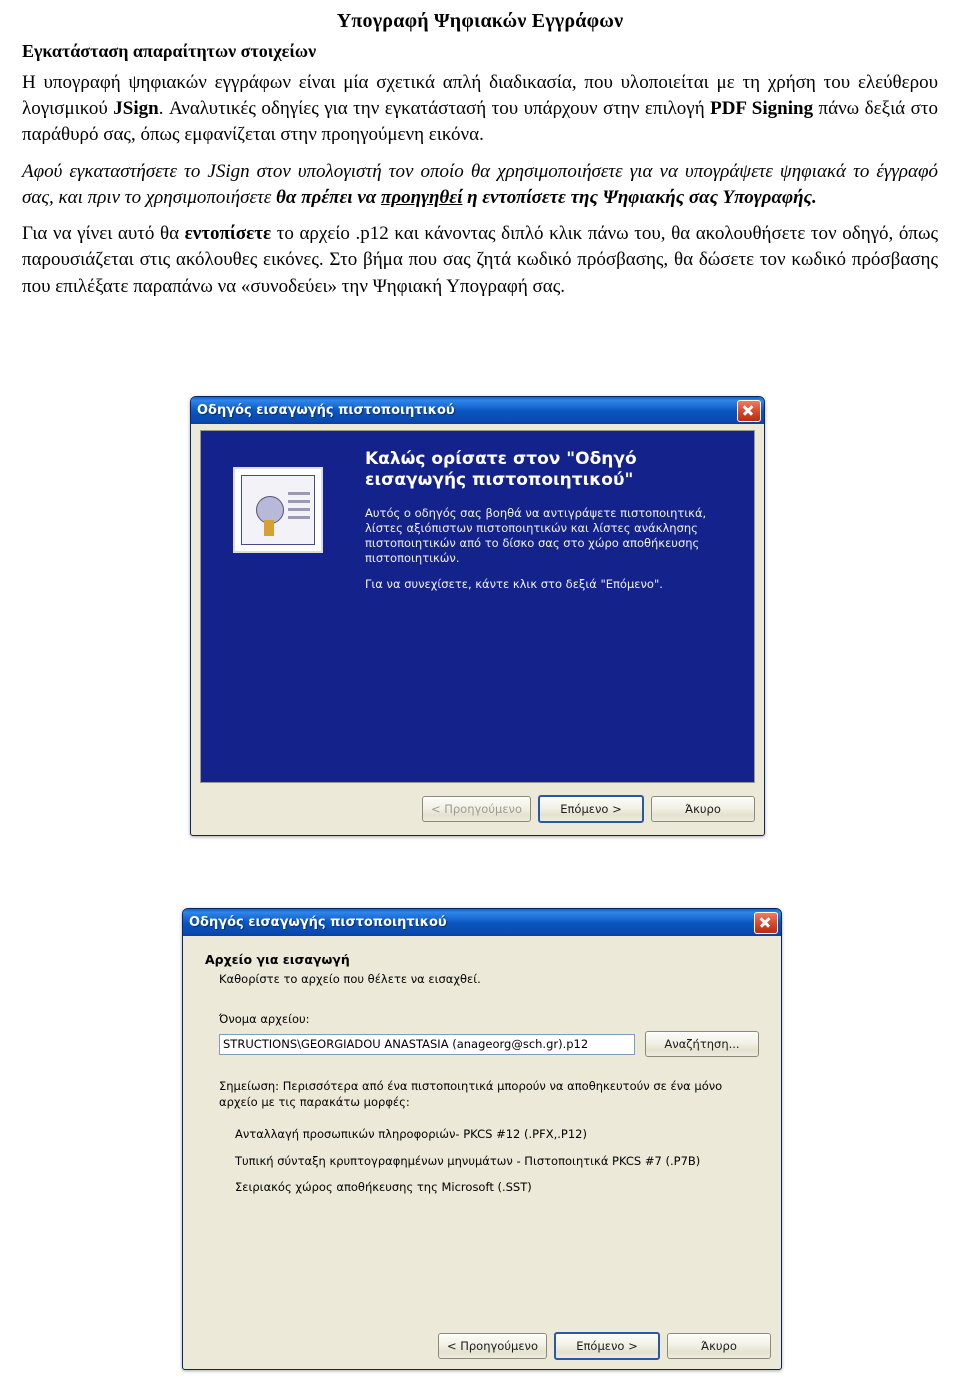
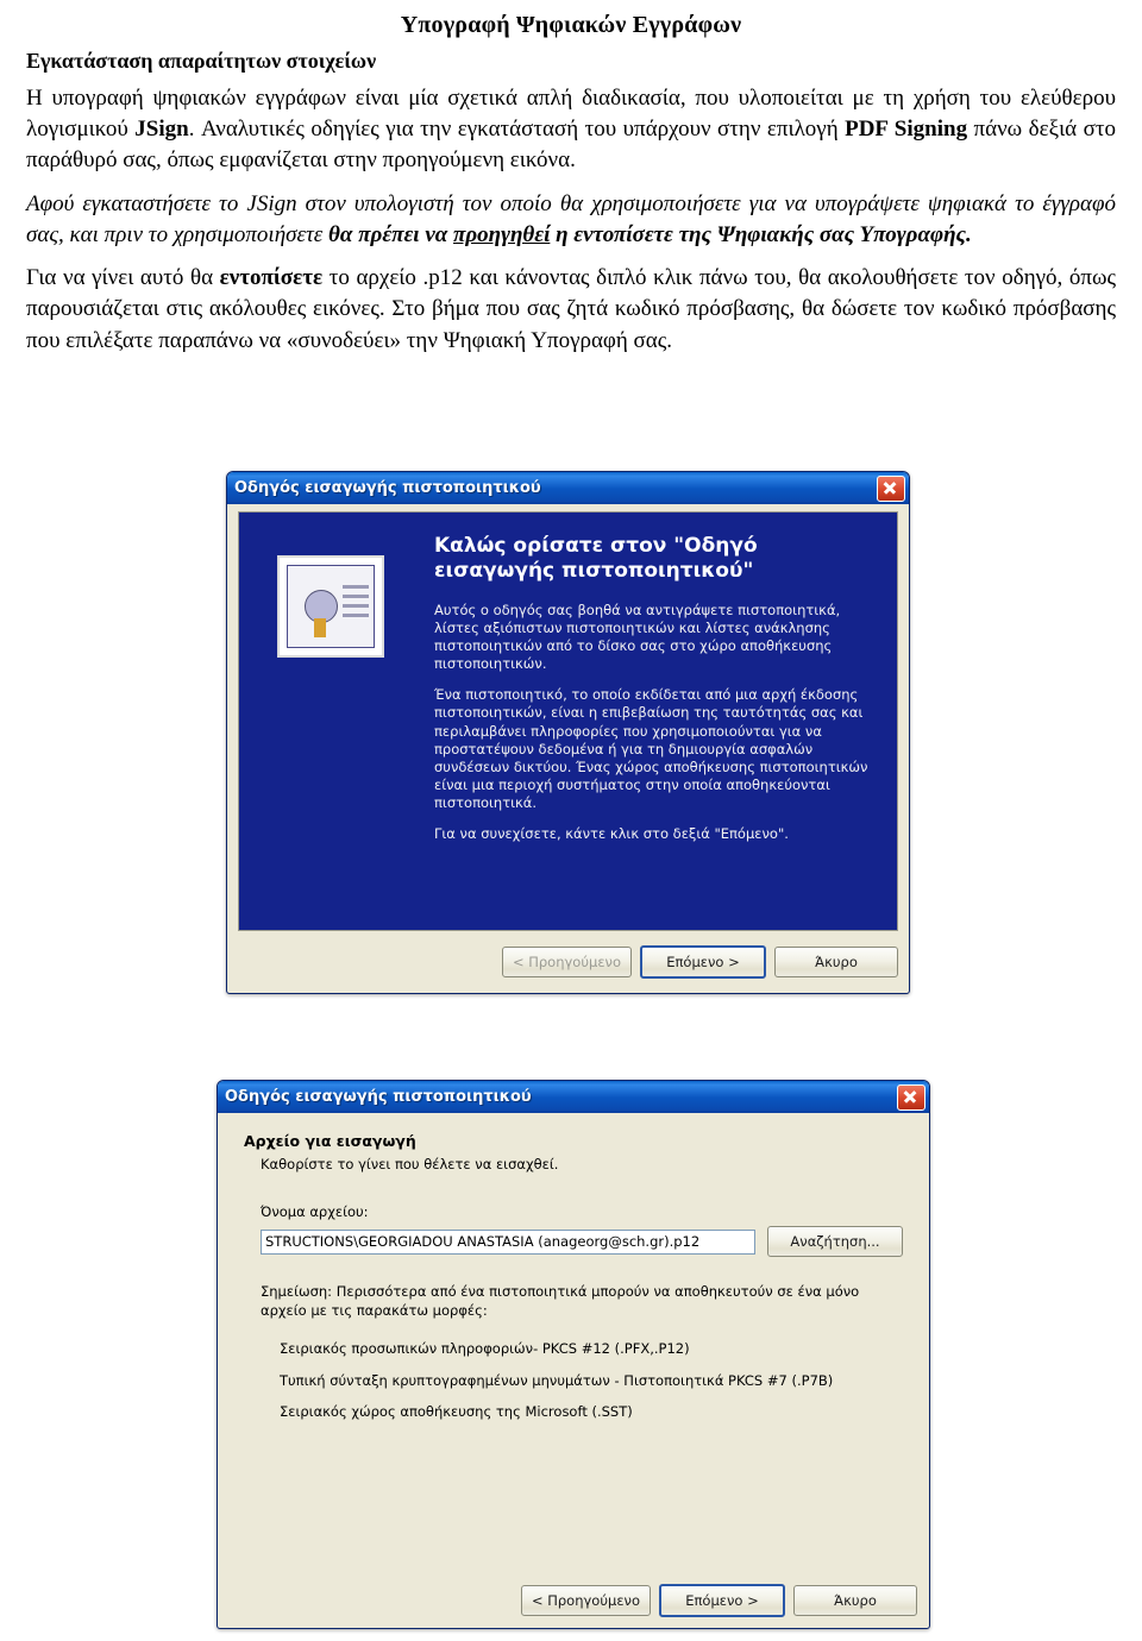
  Υπογραφή Ψηφιακών Εγγράφων
  Εγκατάσταση απαραίτητων στοιχείων
  Η υπογραφή ψηφιακών εγγράφων είναι μία σχετικά απλή διαδικασία, που υλοποιείται με τη χρήση του ελεύθερου λογισμικού JSign. Αναλυτικές οδηγίες για την εγκατάστασή του υπάρχουν στην επιλογή PDF Signing πάνω δεξιά στο παράθυρό σας, όπως εμφανίζεται στην προηγούμενη εικόνα.
  Αφού εγκαταστήσετε το JSign στον υπολογιστή τον οποίο θα χρησιμοποιήσετε για να υπογράψετε ψηφιακά το έγγραφό σας, και πριν το χρησιμοποιήσετε θα πρέπει να προηγηθεί η εντοπίσετε της Ψηφιακής σας Υπογραφής.
  Για να γίνει αυτό θα εντοπίσετε το αρχείο .p12 και κάνοντας διπλό κλικ πάνω του, θα ακολουθήσετε τον οδηγό, όπως παρουσιάζεται στις ακόλουθες εικόνες. Στο βήμα που σας ζητά κωδικό πρόσβασης, θα δώσετε τον κωδικό πρόσβασης που επιλέξατε παραπάνω να «συνοδεύει» την Ψηφιακή Υπογραφή σας.
  Οδηγός εισαγωγής πιστοποιητικού
  Καλώς ορίσατε στον "Οδηγό
  εισαγωγής πιστοποιητικού"
  Αυτός ο οδηγός σας βοηθά να αντιγράψετε πιστοποιητικά, λίστες αξιόπιστων πιστοποιητικών και λίστες ανάκλησης πιστοποιητικών από το δίσκο σας στο χώρο αποθήκευσης πιστοποιητικών.
+ Ένα πιστοποιητικό, το οποίο εκδίδεται από μια αρχή έκδοσης πιστοποιητικών, είναι η επιβεβαίωση της ταυτότητάς σας και περιλαμβάνει πληροφορίες που χρησιμοποιούνται για να προστατέψουν δεδομένα ή για τη δημιουργία ασφαλών συνδέσεων δικτύου. Ένας χώρος αποθήκευσης πιστοποιητικών είναι μια περιοχή συστήματος στην οποία αποθηκεύονται πιστοποιητικά.
  Για να συνεχίσετε, κάντε κλικ στο δεξιά "Επόμενο".
  < Προηγούμενο
  Επόμενο >
  Άκυρο
  Οδηγός εισαγωγής πιστοποιητικού
  Αρχείο για εισαγωγή
- Καθορίστε το αρχείο που θέλετε να εισαχθεί.
+ Καθορίστε το γίνει που θέλετε να εισαχθεί.
  Όνομα αρχείου:
  STRUCTIONS\GEORGIADOU ANASTASIA (anageorg@sch.gr).p12
  Αναζήτηση...
  Σημείωση: Περισσότερα από ένα πιστοποιητικά μπορούν να αποθηκευτούν σε ένα μόνο αρχείο με τις παρακάτω μορφές:
- Ανταλλαγή προσωπικών πληροφοριών- PKCS #12 (.PFX,.P12)
+ Σειριακός προσωπικών πληροφοριών- PKCS #12 (.PFX,.P12)
  Τυπική σύνταξη κρυπτογραφημένων μηνυμάτων - Πιστοποιητικά PKCS #7 (.P7B)
  Σειριακός χώρος αποθήκευσης της Microsoft (.SST)
  < Προηγούμενο
  Επόμενο >
  Άκυρο
